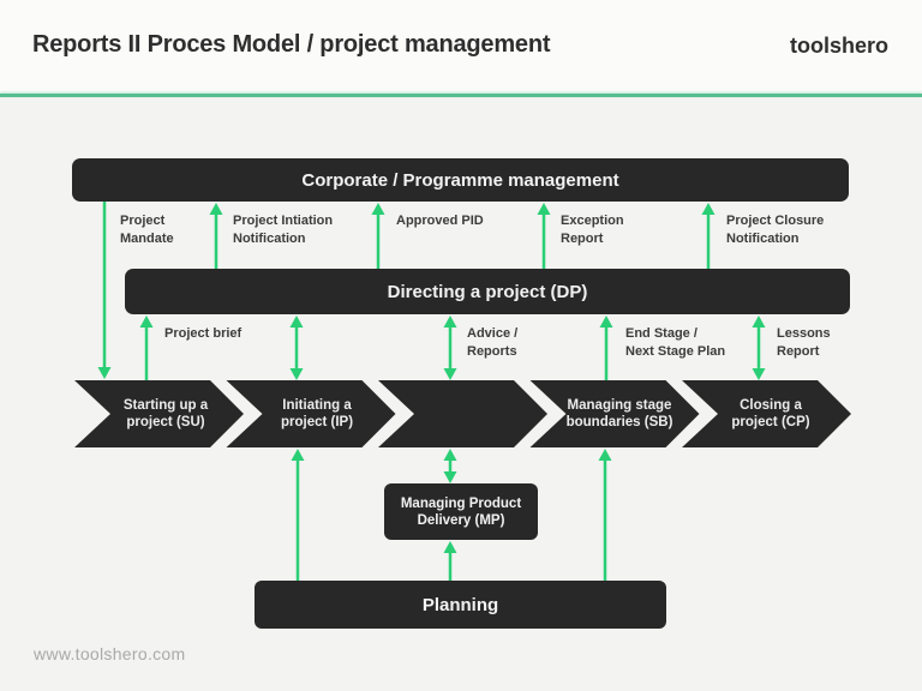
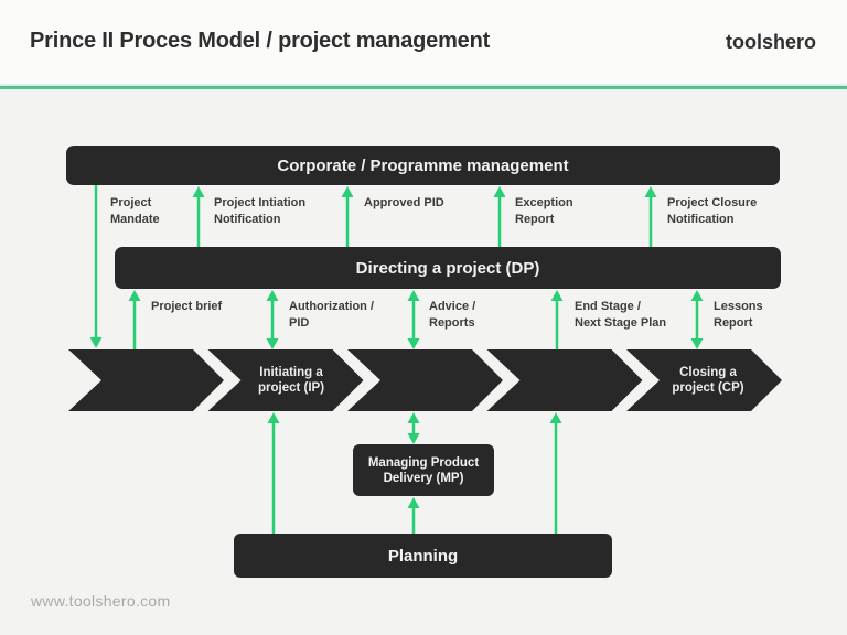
- Reports II Proces Model / project management
+ Prince II Proces Model / project management
  toolshero
  Corporate / Programme management
  Directing a project (DP)
  Managing Product
  Delivery (MP)
  Planning
- Starting up a
- project (SU)
  Initiating a
  project (IP)
- Managing stage
- boundaries (SB)
  Closing a
  project (CP)
  Project
  Mandate
  Project Intiation
  Notification
  Approved PID
  Exception
  Report
  Project Closure
  Notification
  Project brief
+ Authorization /
+ PID
  Advice /
  Reports
  End Stage /
  Next Stage Plan
  Lessons
  Report
  www.toolshero.com
